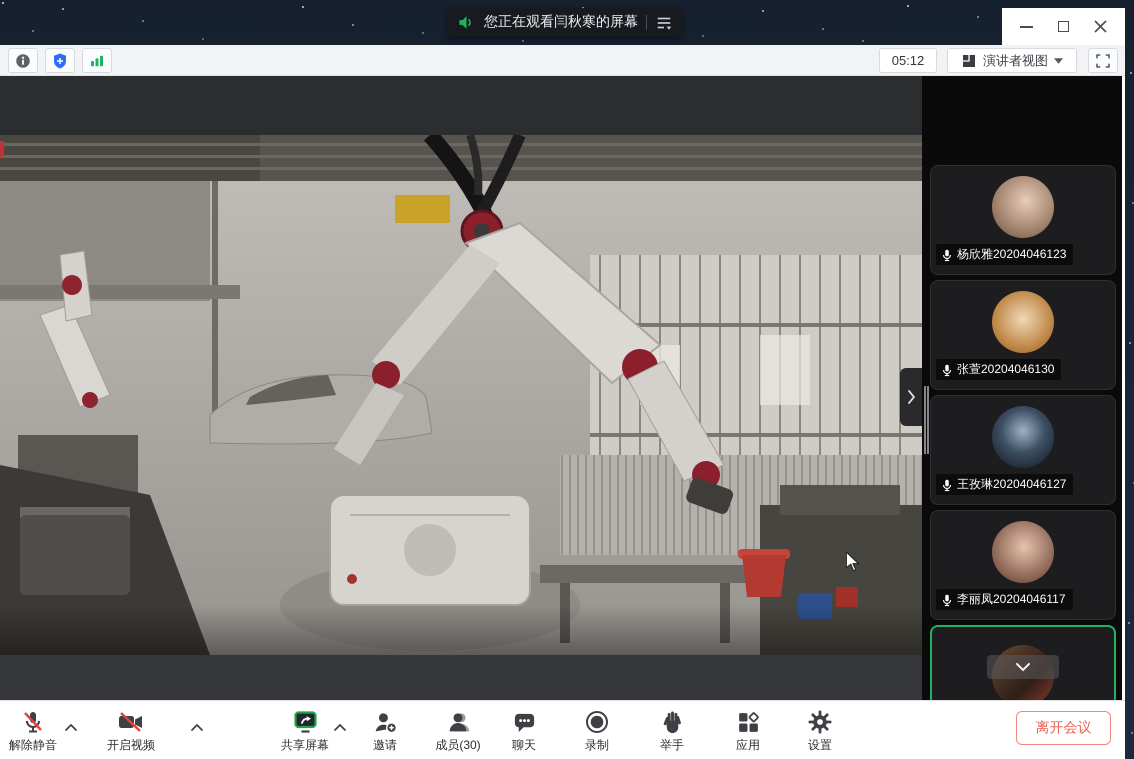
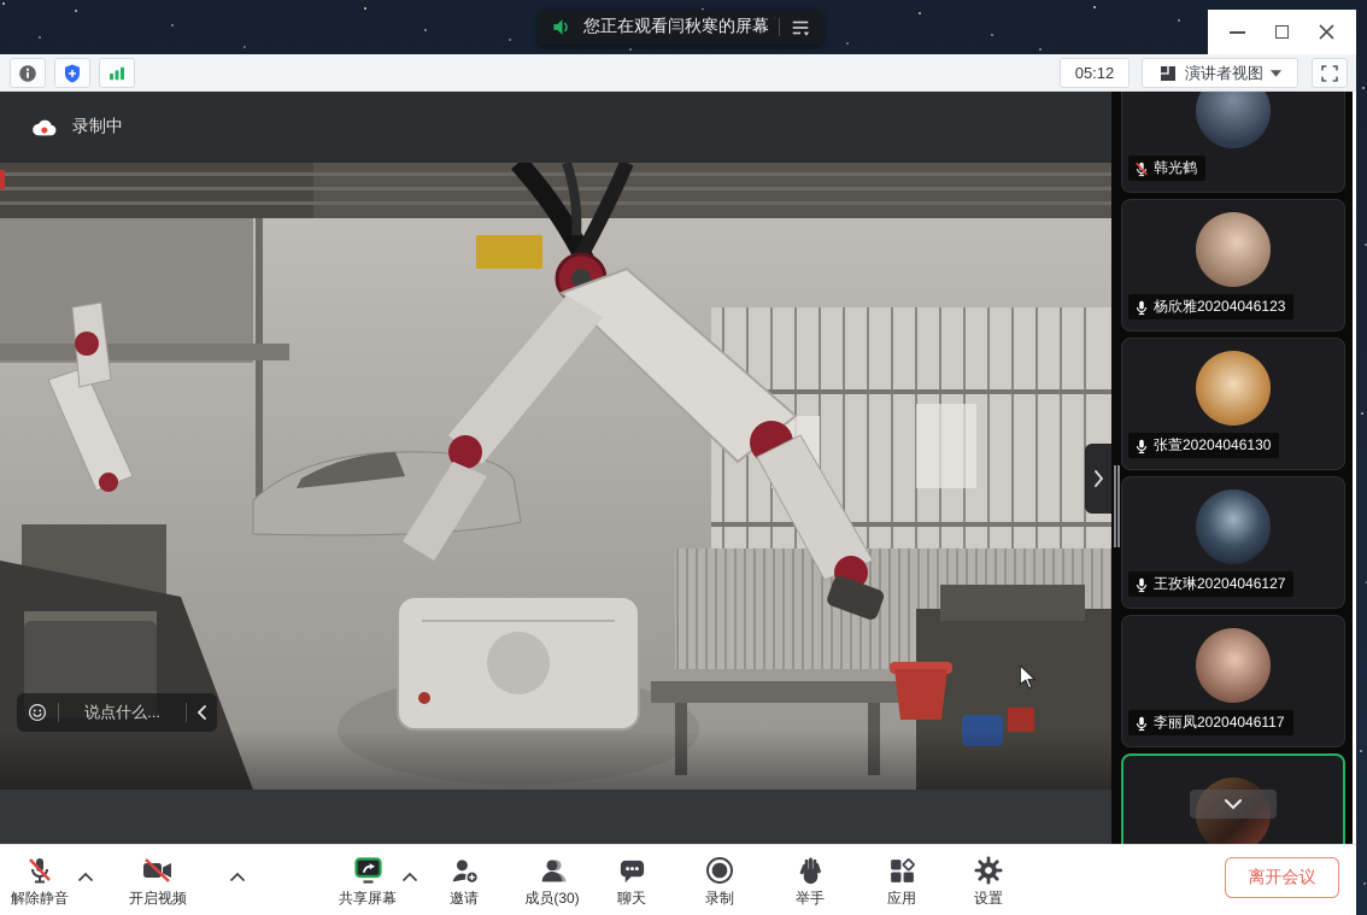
  您正在观看闫秋寒的屏幕
  05:12
  演讲者视图
+ 录制中
+ 说点什么...
+ 韩光鹤
  杨欣雅20204046123
  张萱20204046130
  王孜琳20204046127
  李丽凤20204046117
  解除静音
  开启视频
  共享屏幕
  邀请
  成员(30)
  聊天
  录制
  举手
  应用
  设置
  离开会议
